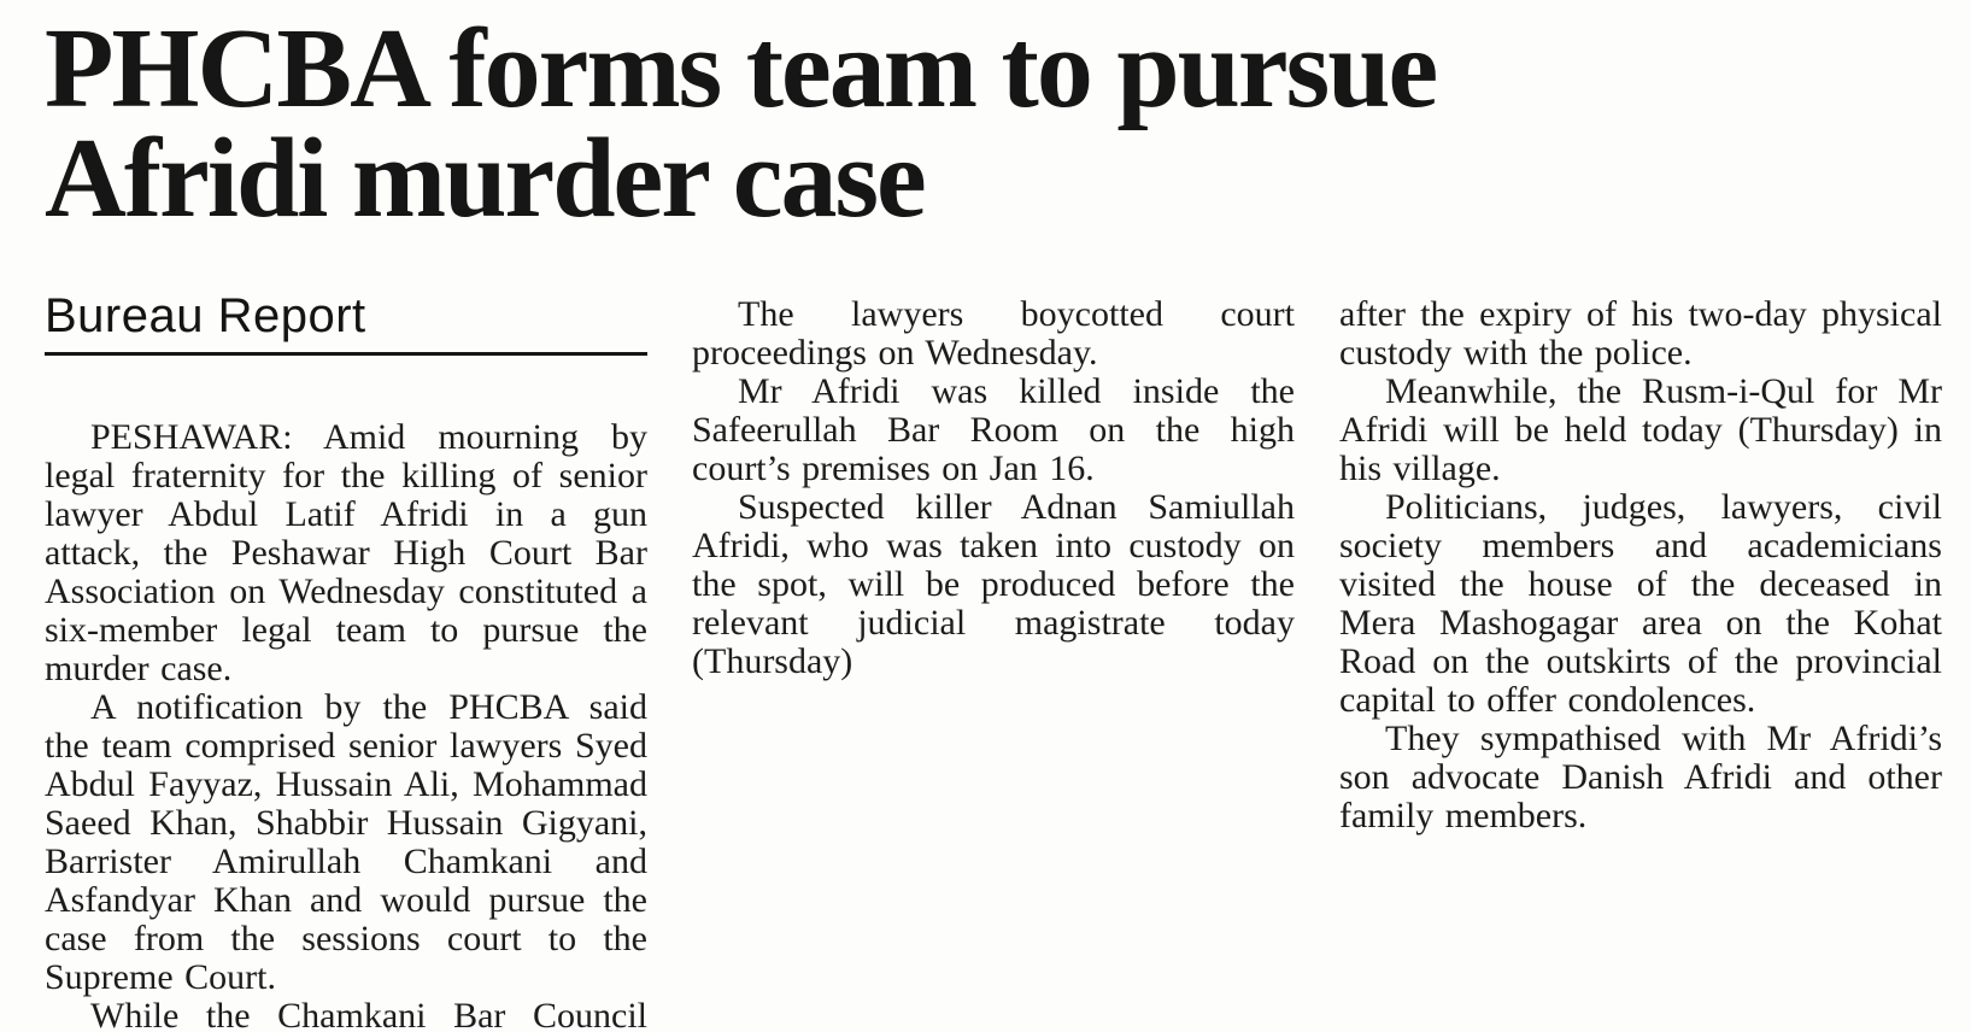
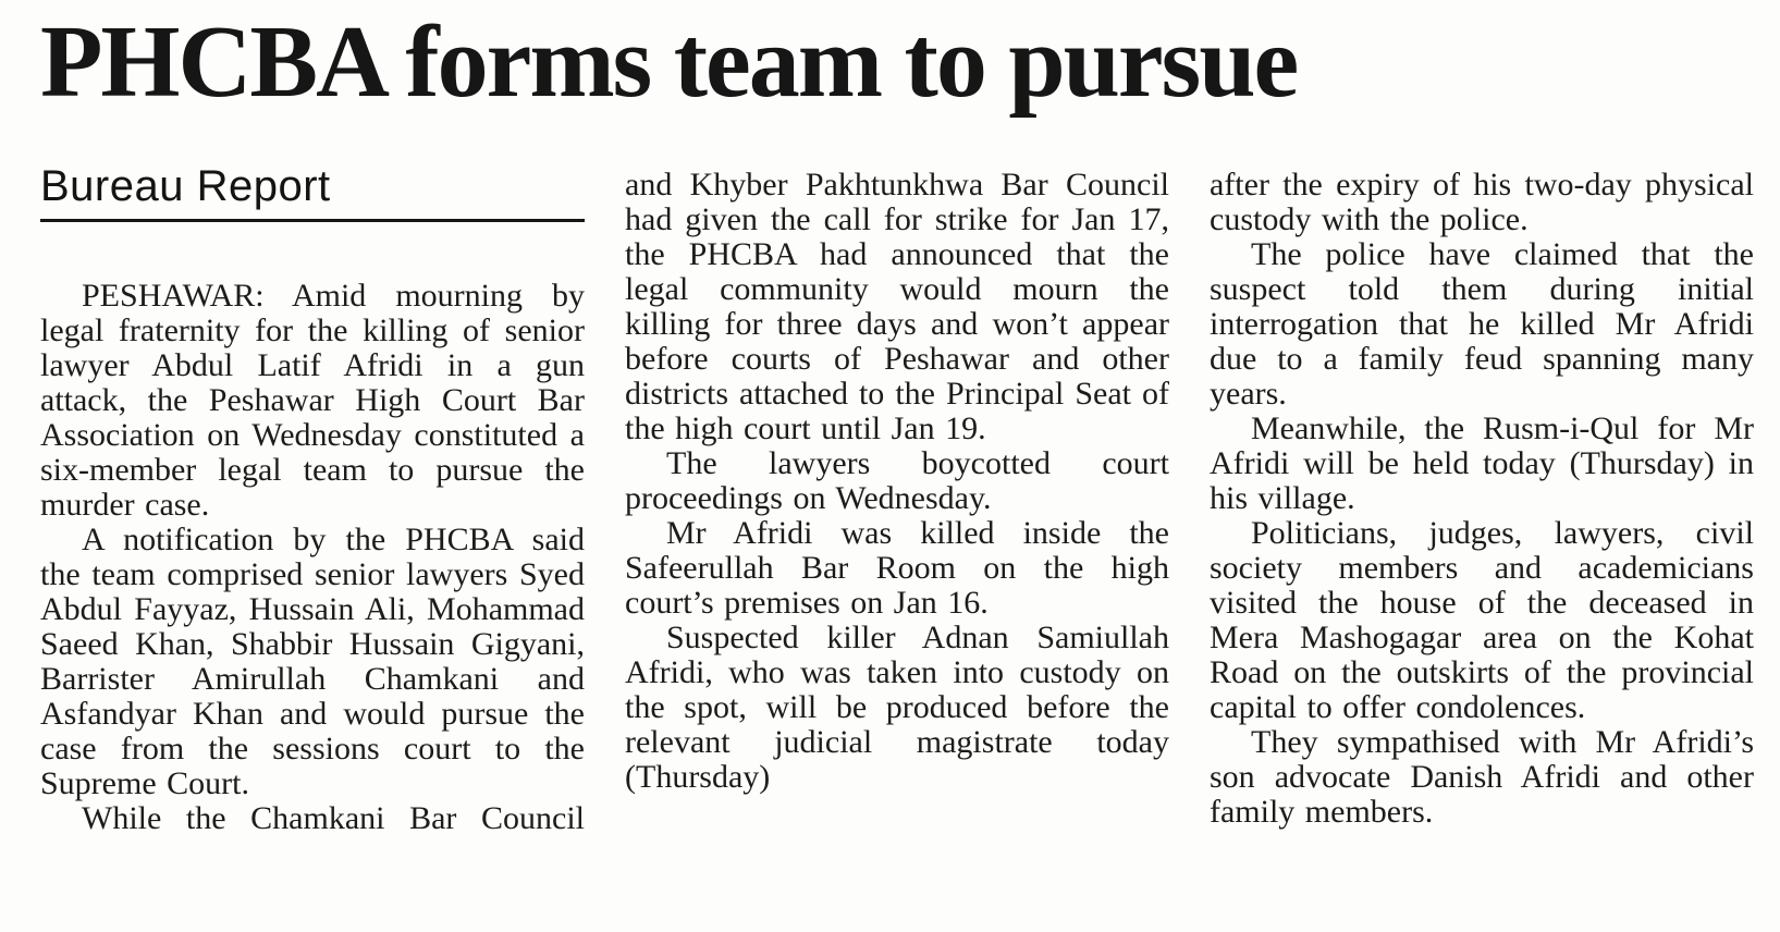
  PHCBA forms team to pursue
- Afridi murder case
  Bureau Report
  PESHAWAR: Amid mourning by legal fraternity for the killing of senior lawyer Abdul Latif Afridi in a gun attack, the Peshawar High Court Bar Association on Wednesday constituted a six-member legal team to pursue the murder case.
  A notification by the PHCBA said the team comprised senior lawyers Syed Abdul Fayyaz, Hussain Ali, Mohammad Saeed Khan, Shabbir Hussain Gigyani, Barrister Amirullah Chamkani and Asfandyar Khan and would pursue the case from the sessions court to the Supreme Court.
  While the Chamkani Bar Council
+ and Khyber Pakhtunkhwa Bar Council had given the call for strike for Jan 17, the PHCBA had announced that the legal community would mourn the killing for three days and won’t appear before courts of Peshawar and other districts attached to the Principal Seat of the high court until Jan 19.
  The lawyers boycotted court proceedings on Wednesday.
  Mr Afridi was killed inside the Safeerullah Bar Room on the high court’s premises on Jan 16.
  Suspected killer Adnan Samiullah Afridi, who was taken into custody on the spot, will be produced before the relevant judicial magistrate today (Thursday)
  after the expiry of his two-day physical custody with the police.
+ The police have claimed that the suspect told them during initial interrogation that he killed Mr Afridi due to a family feud spanning many years.
  Meanwhile, the Rusm-i-Qul for Mr Afridi will be held today (Thursday) in his village.
  Politicians, judges, lawyers, civil society members and academicians visited the house of the deceased in Mera Mashogagar area on the Kohat Road on the outskirts of the provincial capital to offer condolences.
  They sympathised with Mr Afridi’s son advocate Danish Afridi and other family members.
